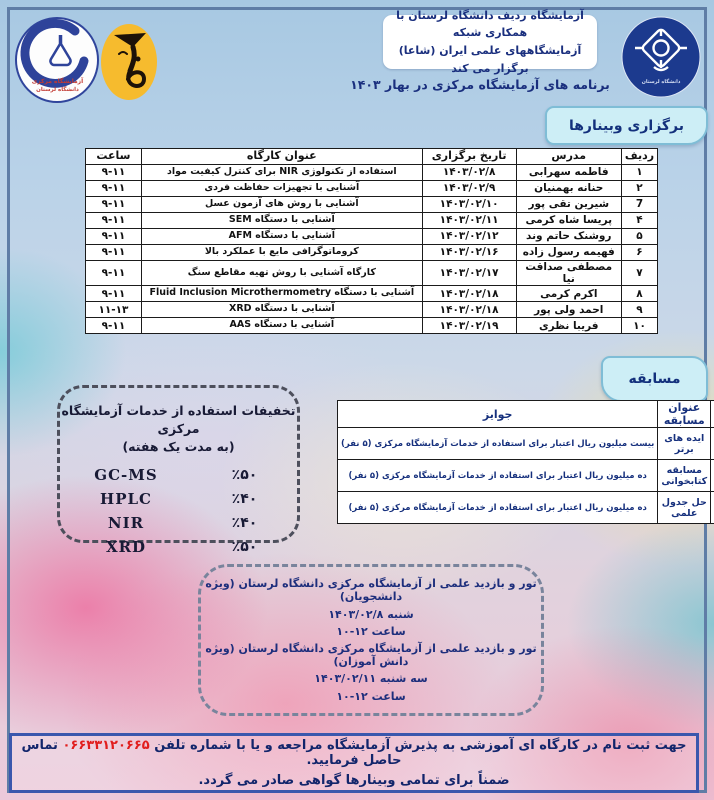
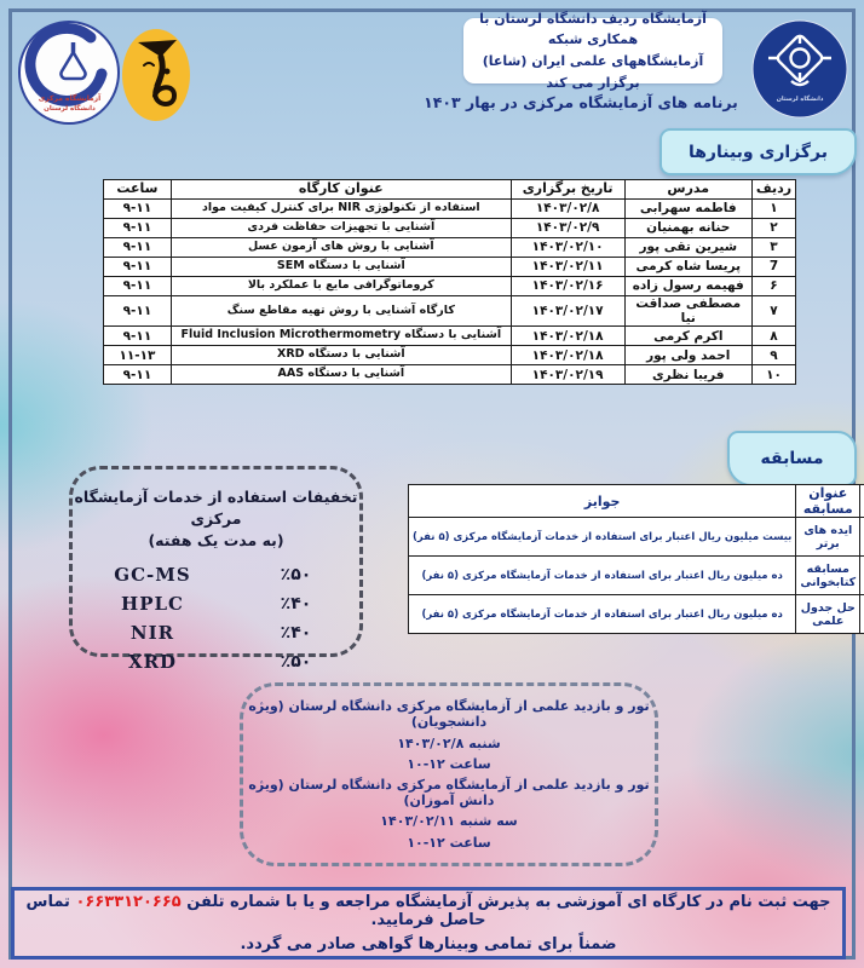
  آزمایشگاه ردیف دانشگاه لرستان با همکاری شبکه
  آزمایشگاههای علمی ایران (شاعا) برگزار می کند
  برنامه های آزمایشگاه مرکزی در بهار ۱۴۰۳
  برگزاری وبینارها
  ردیف	مدرس	تاریخ برگزاری	عنوان کارگاه	ساعت
  ۱	فاطمه سهرابی	۱۴۰۳/۰۲/۸	استفاده از تکنولوژی NIR برای کنترل کیفیت مواد	۹-۱۱
  ۲	حنانه بهمنیان	۱۴۰۳/۰۲/۹	آشنایی با تجهیزات حفاظت فردی	۹-۱۱
- 7	شیرین تقی پور	۱۴۰۳/۰۲/۱۰	آشنایی با روش های آزمون عسل	۹-۱۱
+ ۳	شیرین تقی پور	۱۴۰۳/۰۲/۱۰	آشنایی با روش های آزمون عسل	۹-۱۱
- ۴	پریسا شاه کرمی	۱۴۰۳/۰۲/۱۱	آشنایی با دستگاه SEM	۹-۱۱
+ 7	پریسا شاه کرمی	۱۴۰۳/۰۲/۱۱	آشنایی با دستگاه SEM	۹-۱۱
- ۵	روشنک حاتم وند	۱۴۰۳/۰۲/۱۲	آشنایی با دستگاه AFM	۹-۱۱
  ۶	فهیمه رسول زاده	۱۴۰۳/۰۲/۱۶	کروماتوگرافی مایع با عملکرد بالا	۹-۱۱
  ۷	مصطفی صداقت نیا	۱۴۰۳/۰۲/۱۷	کارگاه آشنایی با روش تهیه مقاطع سنگ	۹-۱۱
  ۸	اکرم کرمی	۱۴۰۳/۰۲/۱۸	آشنایی با دستگاه Fluid Inclusion Microthermometry	۹-۱۱
  ۹	احمد ولی پور	۱۴۰۳/۰۲/۱۸	آشنایی با دستگاه XRD	۱۱-۱۳
  ۱۰	فریبا نظری	۱۴۰۳/۰۲/۱۹	آشنایی با دستگاه AAS	۹-۱۱
  مسابقه
  	عنوان مسابقه	جوایز
  	ایده های برتر	بیست میلیون ریال اعتبار برای استفاده از خدمات آزمایشگاه مرکزی (۵ نفر)
  	مسابقه کتابخوانی	ده میلیون ریال اعتبار برای استفاده از خدمات آزمایشگاه مرکزی (۵ نفر)
  	حل جدول علمی	ده میلیون ریال اعتبار برای استفاده از خدمات آزمایشگاه مرکزی (۵ نفر)
  تخفیفات استفاده از خدمات آزمایشگاه مرکزی
  (به مدت یک هفته)
  ٪۵۰
  GC-MS
  ٪۴۰
  HPLC
  ٪۴۰
  NIR
  ٪۵۰
  XRD
  تور و بازدید علمی از آزمایشگاه مرکزی دانشگاه لرستان (ویژه دانشجویان)
  شنبه ۱۴۰۳/۰۲/۸
  ساعت ۱۰-۱۲
  تور و بازدید علمی از آزمایشگاه مرکزی دانشگاه لرستان (ویژه دانش آموزان)
  سه شنبه ۱۴۰۳/۰۲/۱۱
  ساعت ۱۰-۱۲
  جهت ثبت نام در کارگاه ای آموزشی به پذیرش آزمایشگاه مراجعه و یا با شماره تلفن ۰۶۶۳۳۱۲۰۶۶۵ تماس حاصل فرمایید.
  ضمناً برای تمامی وبینارها گواهی صادر می گردد.
